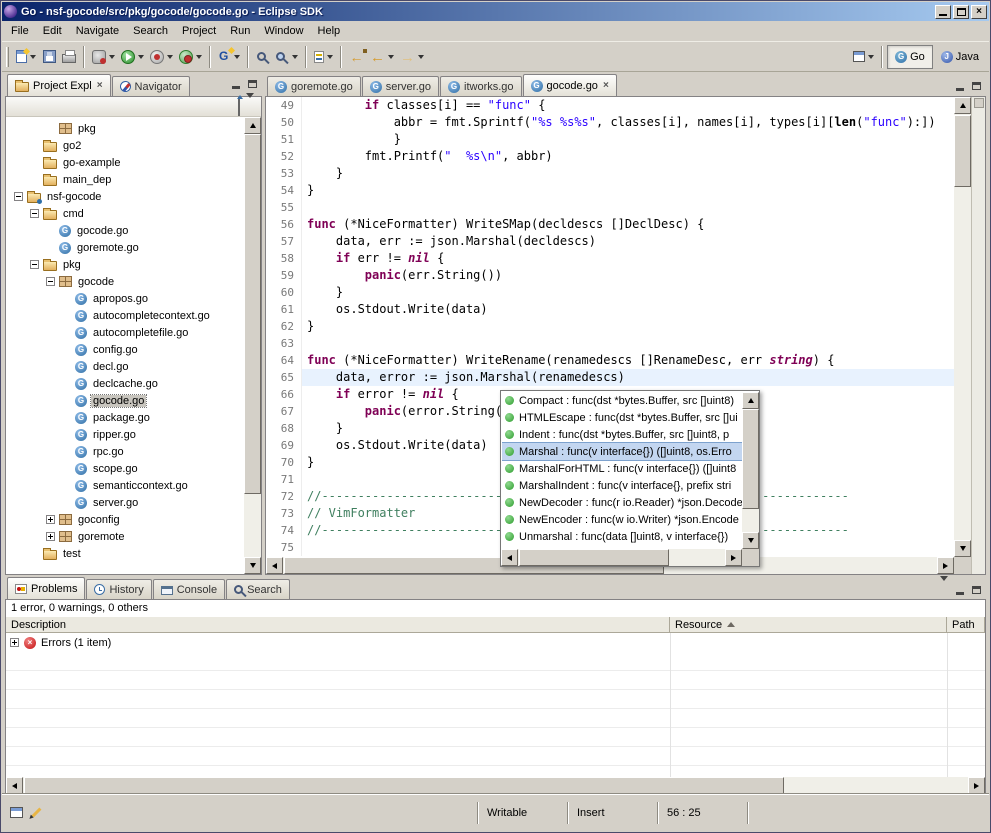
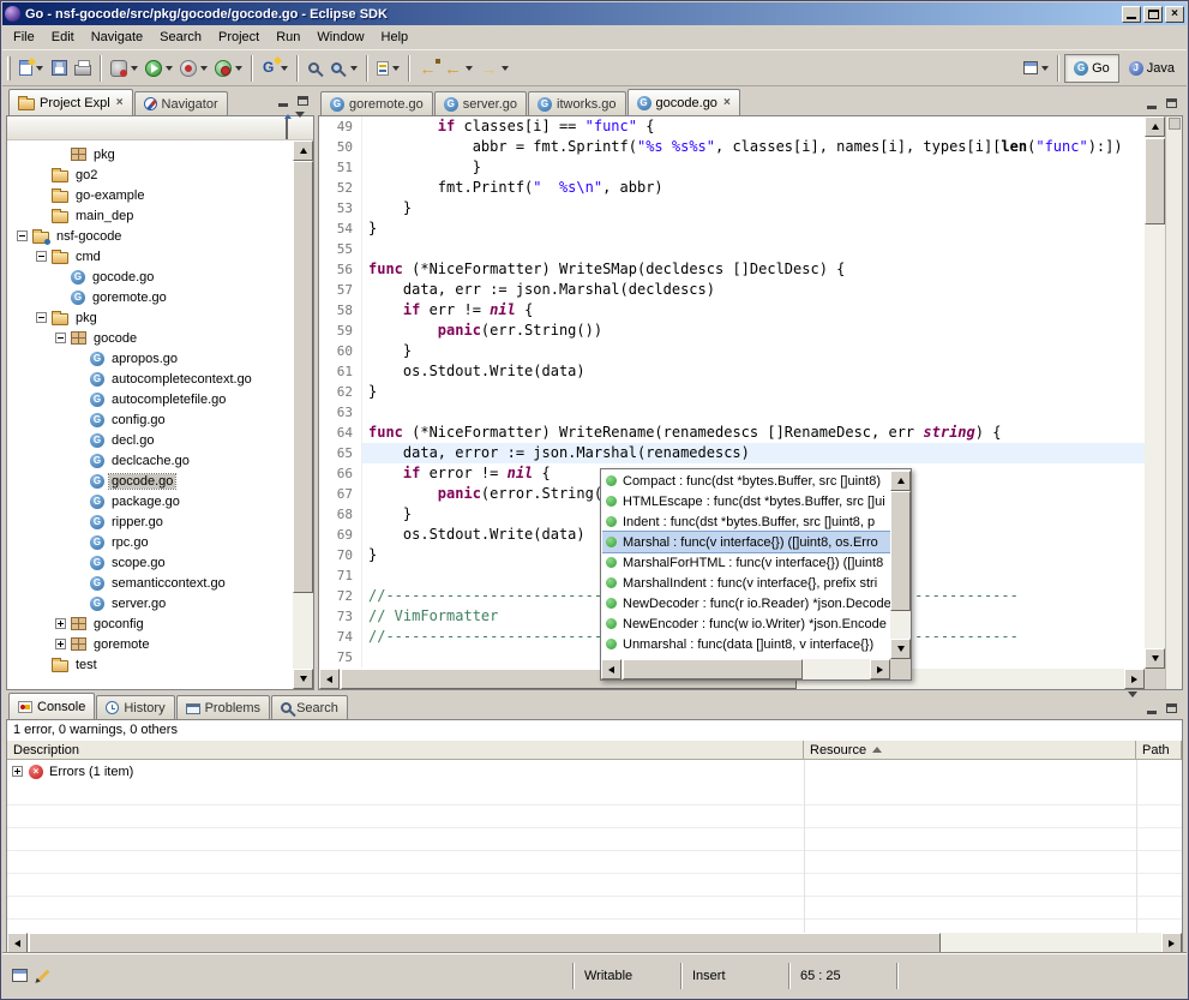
  Go - nsf-gocode/src/pkg/gocode/gocode.go - Eclipse SDK
  ×
  File
  Edit
  Navigate
  Search
  Project
  Run
  Window
  Help
  G
  Go
  J
  Java
  Project Expl
  ×
  Navigator
  pkg
  go2
  go-example
  main_dep
  nsf-gocode
  cmd
  G
  gocode.go
  G
  goremote.go
  pkg
  gocode
  G
  apropos.go
  G
  autocompletecontext.go
  G
  autocompletefile.go
  G
  config.go
  G
  decl.go
  G
  declcache.go
  G
  gocode.go
  G
  package.go
  G
  ripper.go
  G
  rpc.go
  G
  scope.go
  G
  semanticcontext.go
  G
  server.go
  goconfig
  goremote
  test
  G
  goremote.go
  G
  server.go
  G
  itworks.go
  G
  gocode.go
  ×
  49
  if classes[i] == "func" {
  50
  abbr = fmt.Sprintf("%s %s%s", classes[i], names[i], types[i][len("func"):])
  51
  }
  52
  fmt.Printf(" %s\n", abbr)
  53
  }
  54
  }
  55
  56
  func (*NiceFormatter) WriteSMap(decldescs []DeclDesc) {
  57
  data, err := json.Marshal(decldescs)
  58
  if err != nil {
  59
  panic(err.String())
  60
  }
  61
  os.Stdout.Write(data)
  62
  }
  63
  64
  func (*NiceFormatter) WriteRename(renamedescs []RenameDesc, err string) {
  65
  data, error := json.Marshal(renamedescs)
  66
  if error != nil {
  67
  panic(error.String(
  68
  }
  69
  os.Stdout.Write(data)
  70
  }
  71
  72
  73
  // VimFormatter
  74
  75
- Problems
+ Console
  History
- Console
+ Problems
  Search
  1 error, 0 warnings, 0 others
  Description
  Resource
  Path
  ×
  Errors (1 item)
  Writable
  Insert
- 56 : 25
+ 65 : 25
  Compact : func(dst *bytes.Buffer, src []uint8)
  HTMLEscape : func(dst *bytes.Buffer, src []ui
  Indent : func(dst *bytes.Buffer, src []uint8, p
  Marshal : func(v interface{}) ([]uint8, os.Erro
  MarshalForHTML : func(v interface{}) ([]uint8
  MarshalIndent : func(v interface{}, prefix stri
  NewDecoder : func(r io.Reader) *json.Decode
  NewEncoder : func(w io.Writer) *json.Encode
  Unmarshal : func(data []uint8, v interface{})
